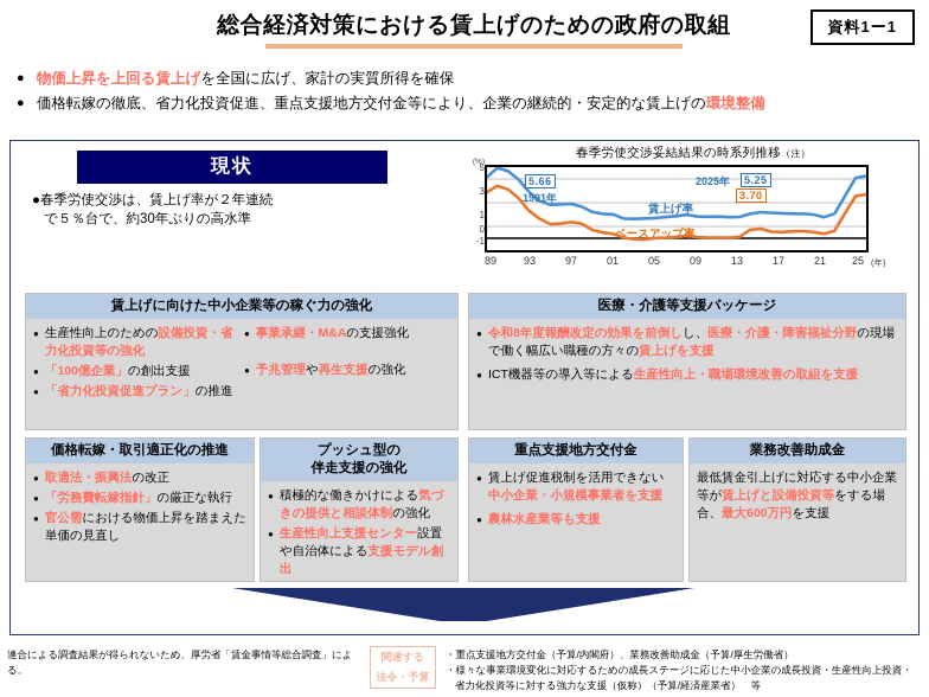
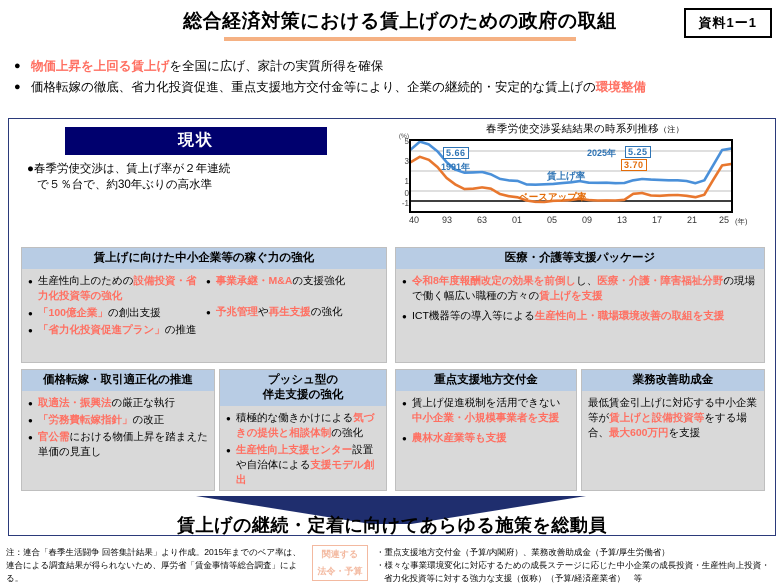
  総合経済対策における賃上げのための政府の取組
  資料1ー1
  ●
  物価上昇を上回る賃上げを全国に広げ、家計の実質所得を確保
  ●
  価格転嫁の徹底、省力化投資促進、重点支援地方交付金等により、企業の継続的・安定的な賃上げの環境整備
  現状
  ●春季労使交渉は、賃上げ率が２年連続
  で５％台で、約30年ぶりの高水準
  春季労使交渉妥結結果の時系列推移（注）
  5
  3
  1
  0
  -1
  5.66
  1991年
  2025年
  5.25
  3.70
  賃上げ率
  ベースアップ率
- 89
+ 40
  93
- 97
+ 63
  01
  05
  09
  13
  17
  21
  25
  (年)
  賃上げに向けた中小企業等の稼ぐ力の強化
  ●
  生産性向上のための設備投資・省力化投資等の強化
  ●
  「100億企業」の創出支援
  ●
  「省力化投資促進プラン」の推進
  ●
  事業承継・M&Aの支援強化
  ●
  予兆管理や再生支援の強化
  医療・介護等支援パッケージ
  ●
  令和8年度報酬改定の効果を前倒しし、医療・介護・障害福祉分野の現場で働く幅広い職種の方々の賃上げを支援
  ●
  ICT機器等の導入等による生産性向上・職場環境改善の取組を支援
  価格転嫁・取引適正化の推進
  ●
- 取適法・振興法の改正
+ 取適法・振興法の厳正な執行
  ●
- 「労務費転嫁指針」の厳正な執行
+ 「労務費転嫁指針」の改正
  ●
  官公需における物価上昇を踏まえた単価の見直し
  プッシュ型の
  伴走支援の強化
  ●
  積極的な働きかけによる気づきの提供と相談体制の強化
  ●
  生産性向上支援センター設置や自治体による支援モデル創出
  重点支援地方交付金
  ●
  賃上げ促進税制を活用できない中小企業・小規模事業者を支援
  ●
  農林水産業等も支援
  業務改善助成金
  最低賃金引上げに対応する中小企業等が賃上げと設備投資等をする場合、最大600万円を支援
+ 賃上げの継続・定着に向けてあらゆる施策を総動員
+ 注：連合「春季生活闘争 回答集計結果」より作成。2015年までのベア率は、
  連合による調査結果が得られないため、厚労省「賃金事情等総合調査」による。
  関連する
  法令・予算
  ・重点支援地方交付金（予算/内閣府）、業務改善助成金（予算/厚生労働省）
  ・様々な事業環境変化に対応するための成長ステージに応じた中小企業の成長投資・生産性向上投資・
  省力化投資等に対する強力な支援（仮称）（予算/経済産業省） 等
